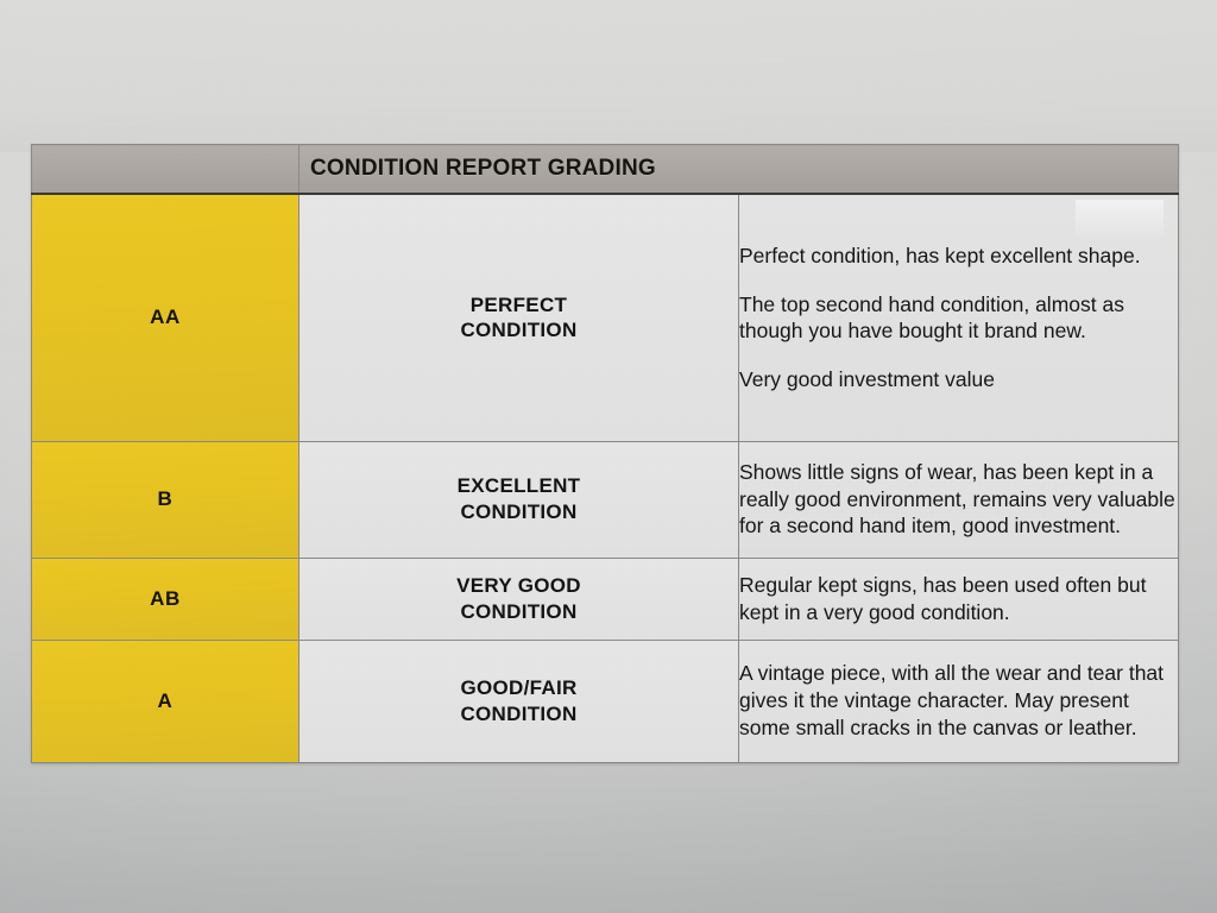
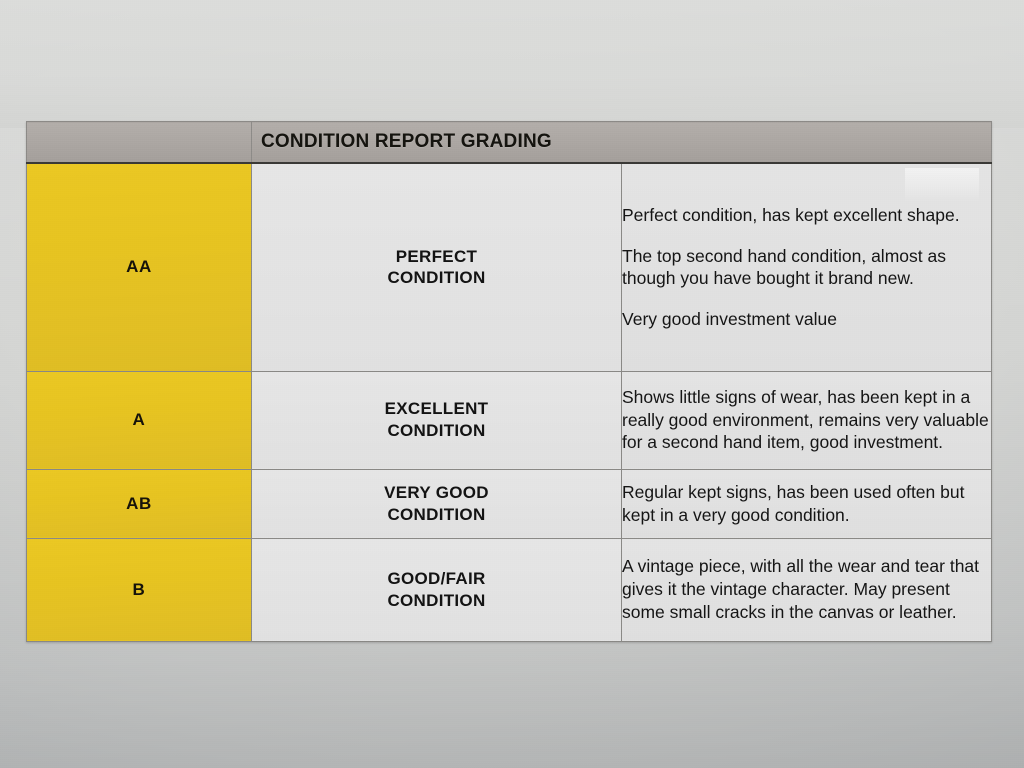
  	CONDITION REPORT GRADING
  AA	PERFECT CONDITION	Perfect condition, has kept excellent shape. The top second hand condition, almost as though you have bought it brand new. Very good investment value
- B	EXCELLENT CONDITION	Shows little signs of wear, has been kept in a really good environment, remains very valuable for a second hand item, good investment.
+ A	EXCELLENT CONDITION	Shows little signs of wear, has been kept in a really good environment, remains very valuable for a second hand item, good investment.
  AB	VERY GOOD CONDITION	Regular kept signs, has been used often but kept in a very good condition.
- A	GOOD/FAIR CONDITION	A vintage piece, with all the wear and tear that gives it the vintage character. May present some small cracks in the canvas or leather.
+ B	GOOD/FAIR CONDITION	A vintage piece, with all the wear and tear that gives it the vintage character. May present some small cracks in the canvas or leather.
